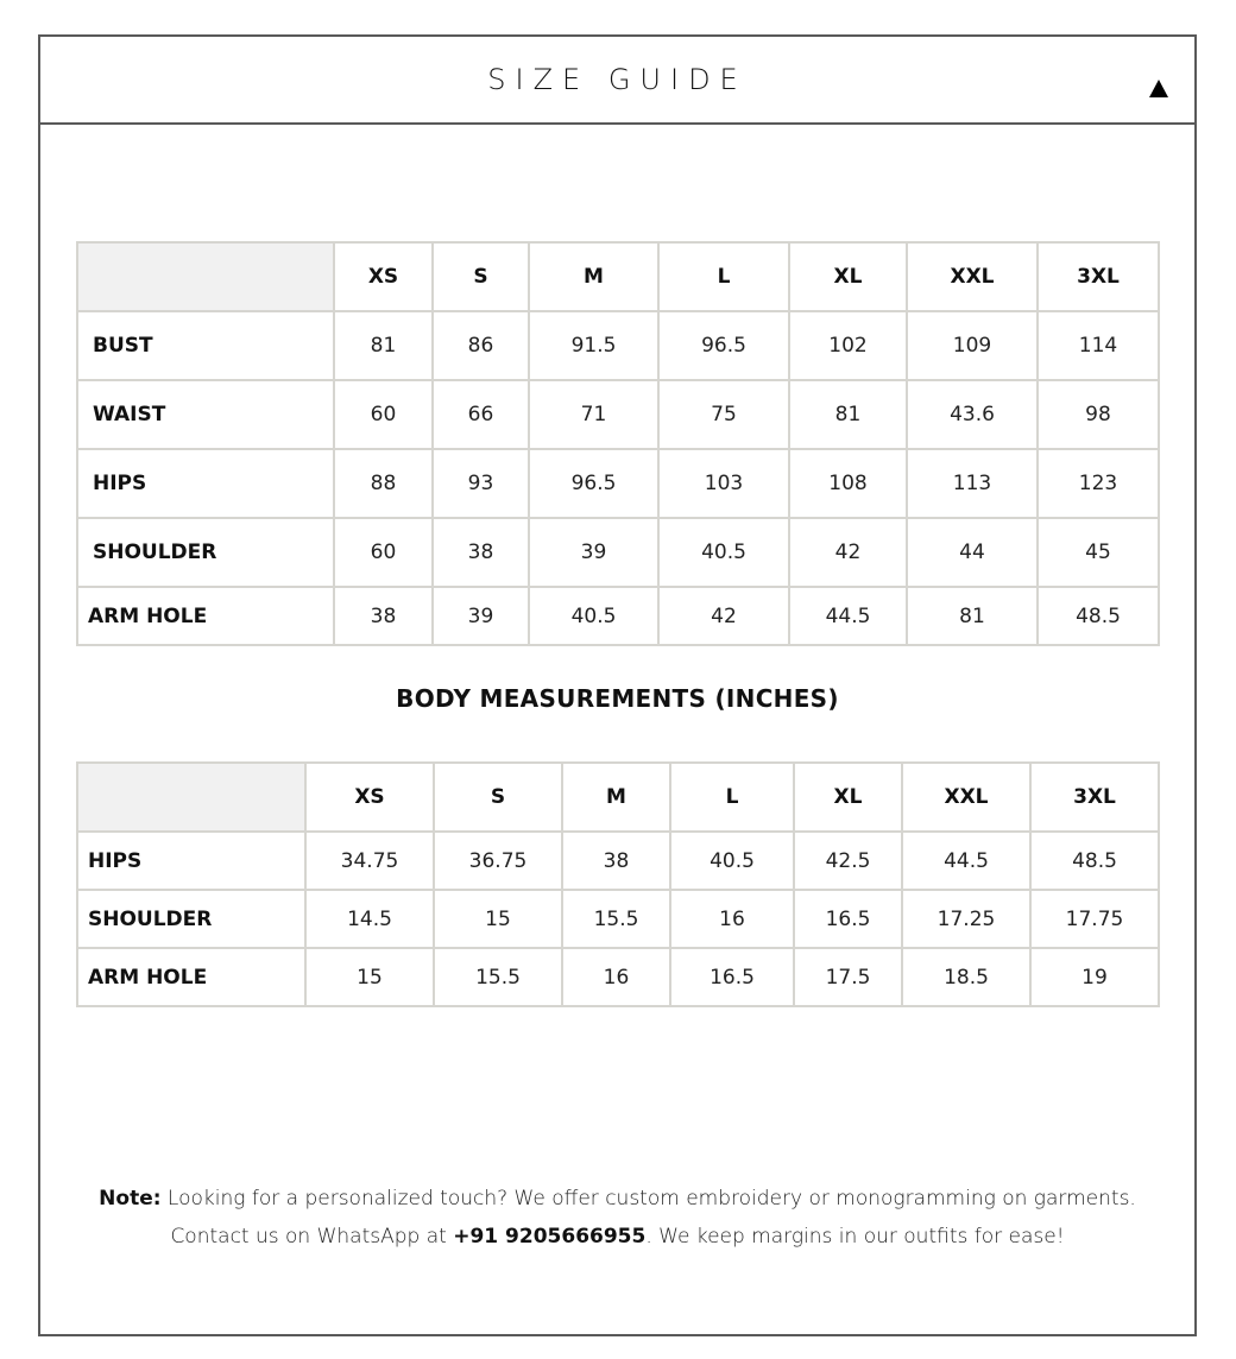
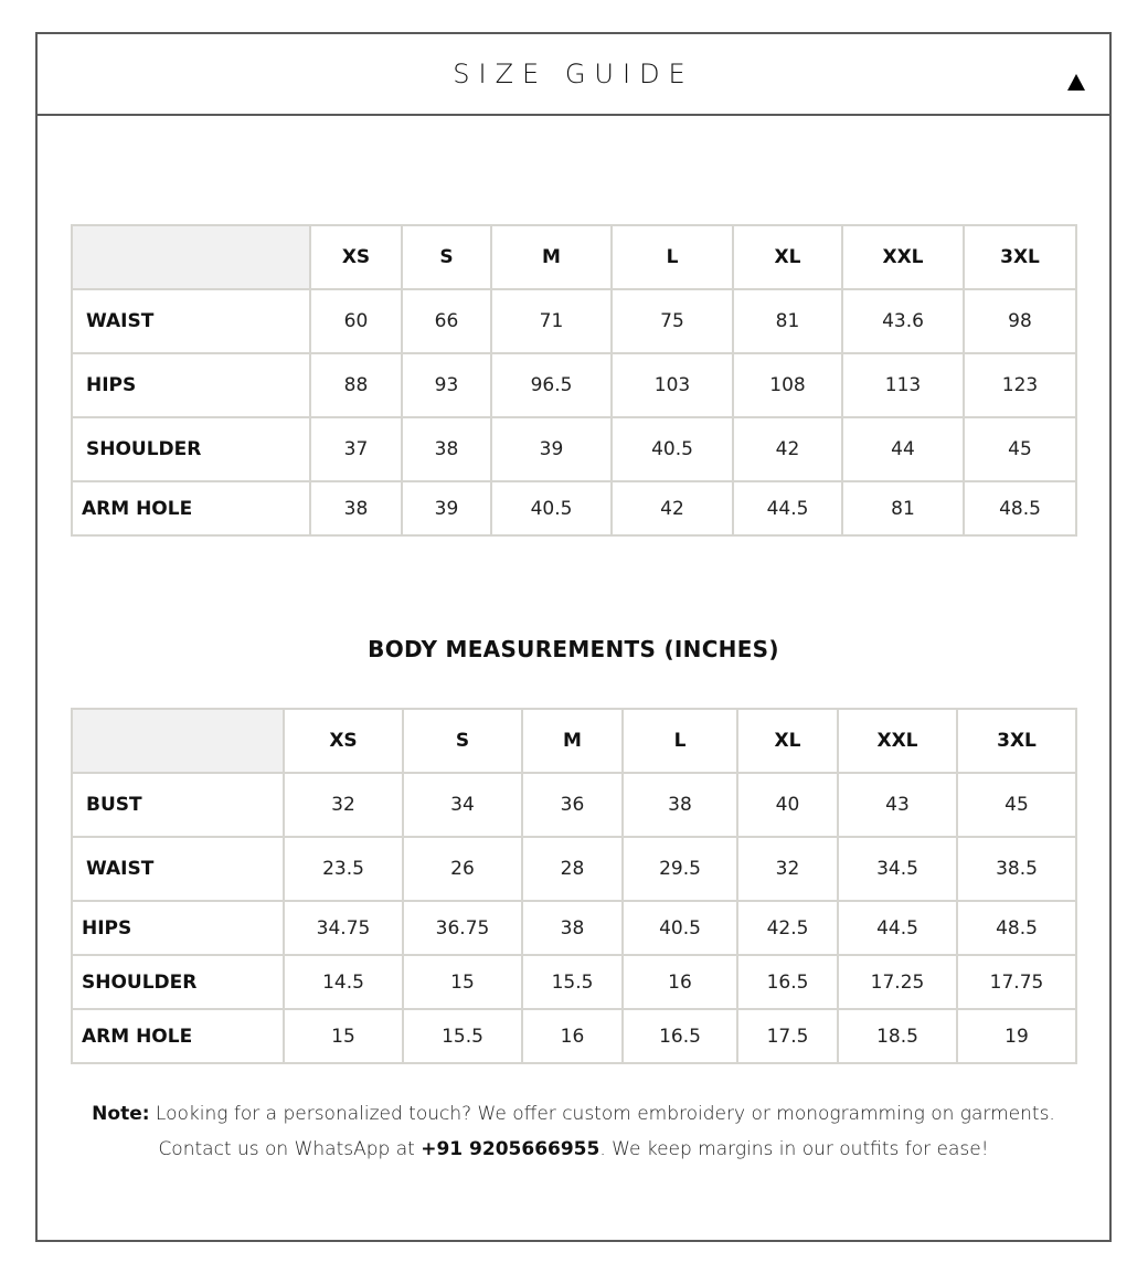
  SIZE GUIDE
  	XS	S	M	L	XL	XXL	3XL
- BUST	81	86	91.5	96.5	102	109	114
  WAIST	60	66	71	75	81	43.6	98
  HIPS	88	93	96.5	103	108	113	123
- SHOULDER	60	38	39	40.5	42	44	45
+ SHOULDER	37	38	39	40.5	42	44	45
  ARM HOLE	38	39	40.5	42	44.5	81	48.5
  BODY MEASUREMENTS (INCHES)
  	XS	S	M	L	XL	XXL	3XL
+ BUST	32	34	36	38	40	43	45
+ WAIST	23.5	26	28	29.5	32	34.5	38.5
  HIPS	34.75	36.75	38	40.5	42.5	44.5	48.5
  SHOULDER	14.5	15	15.5	16	16.5	17.25	17.75
  ARM HOLE	15	15.5	16	16.5	17.5	18.5	19
  Note: Looking for a personalized touch? We offer custom embroidery or monogramming on garments. Contact us on WhatsApp at +91 9205666955. We keep margins in our outfits for ease!
